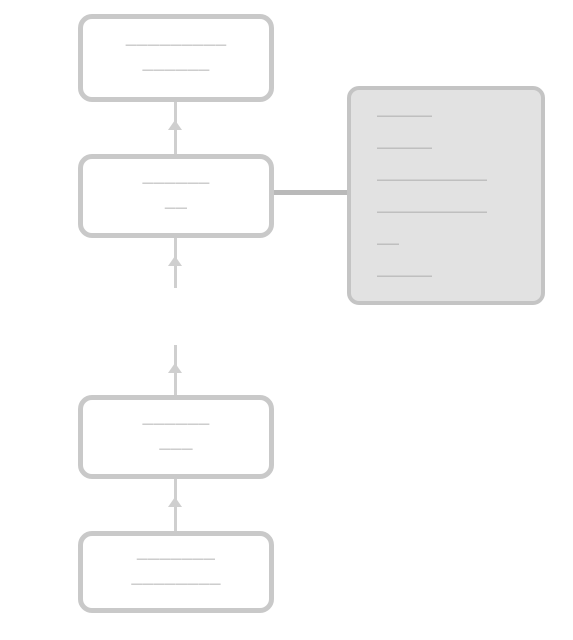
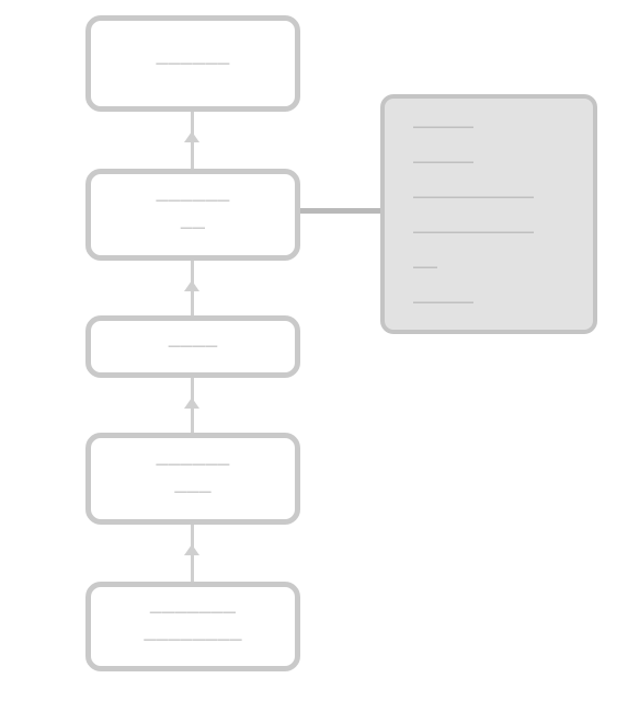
- —————————
  ——————
  ——————
  ——
  —————
  —————
  ——————————
  ——————————
  ——
  —————
+ ————
  ——————
  ———
  ———————
  ————————
